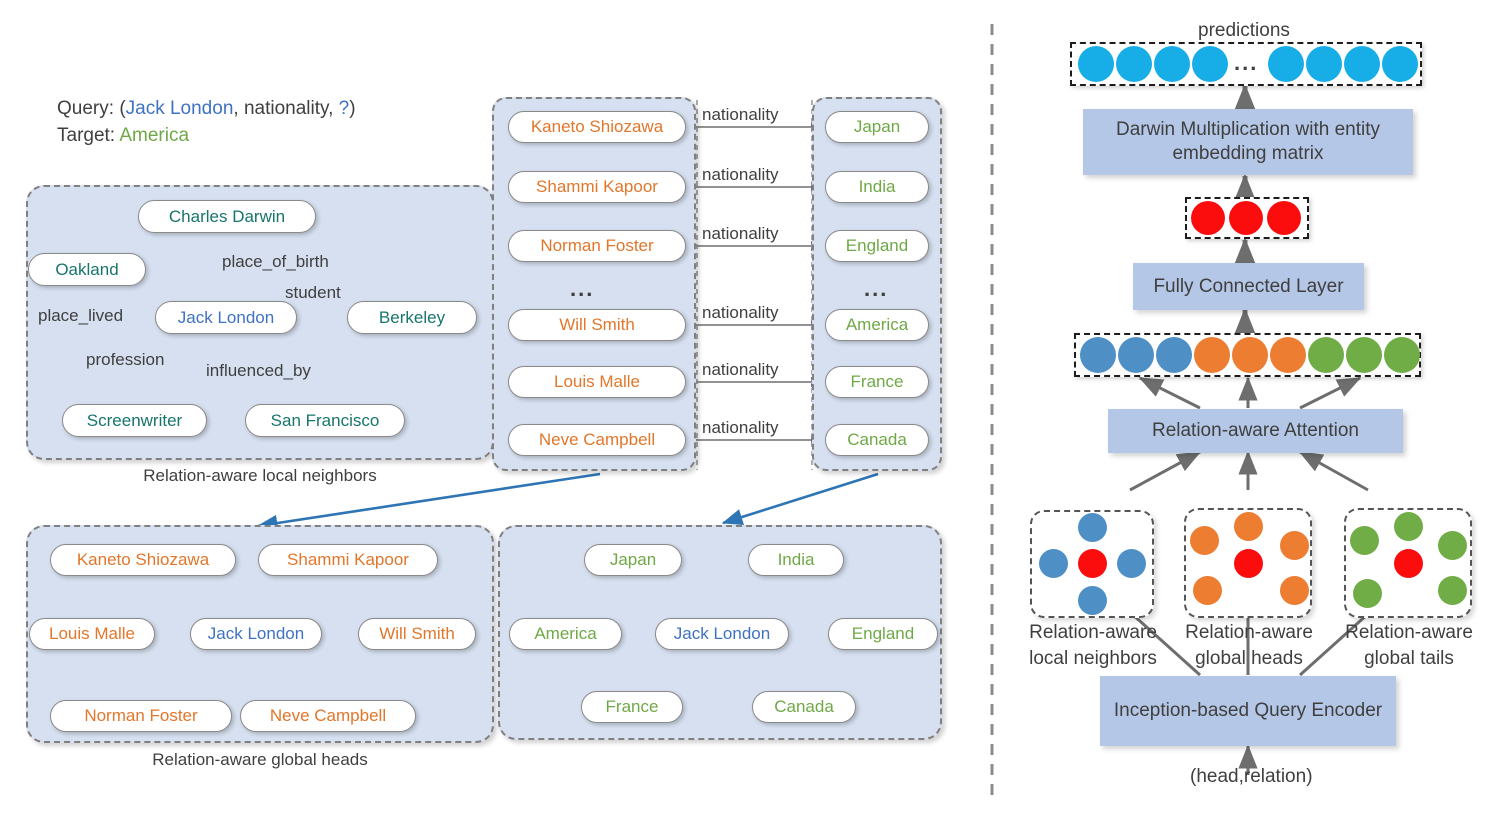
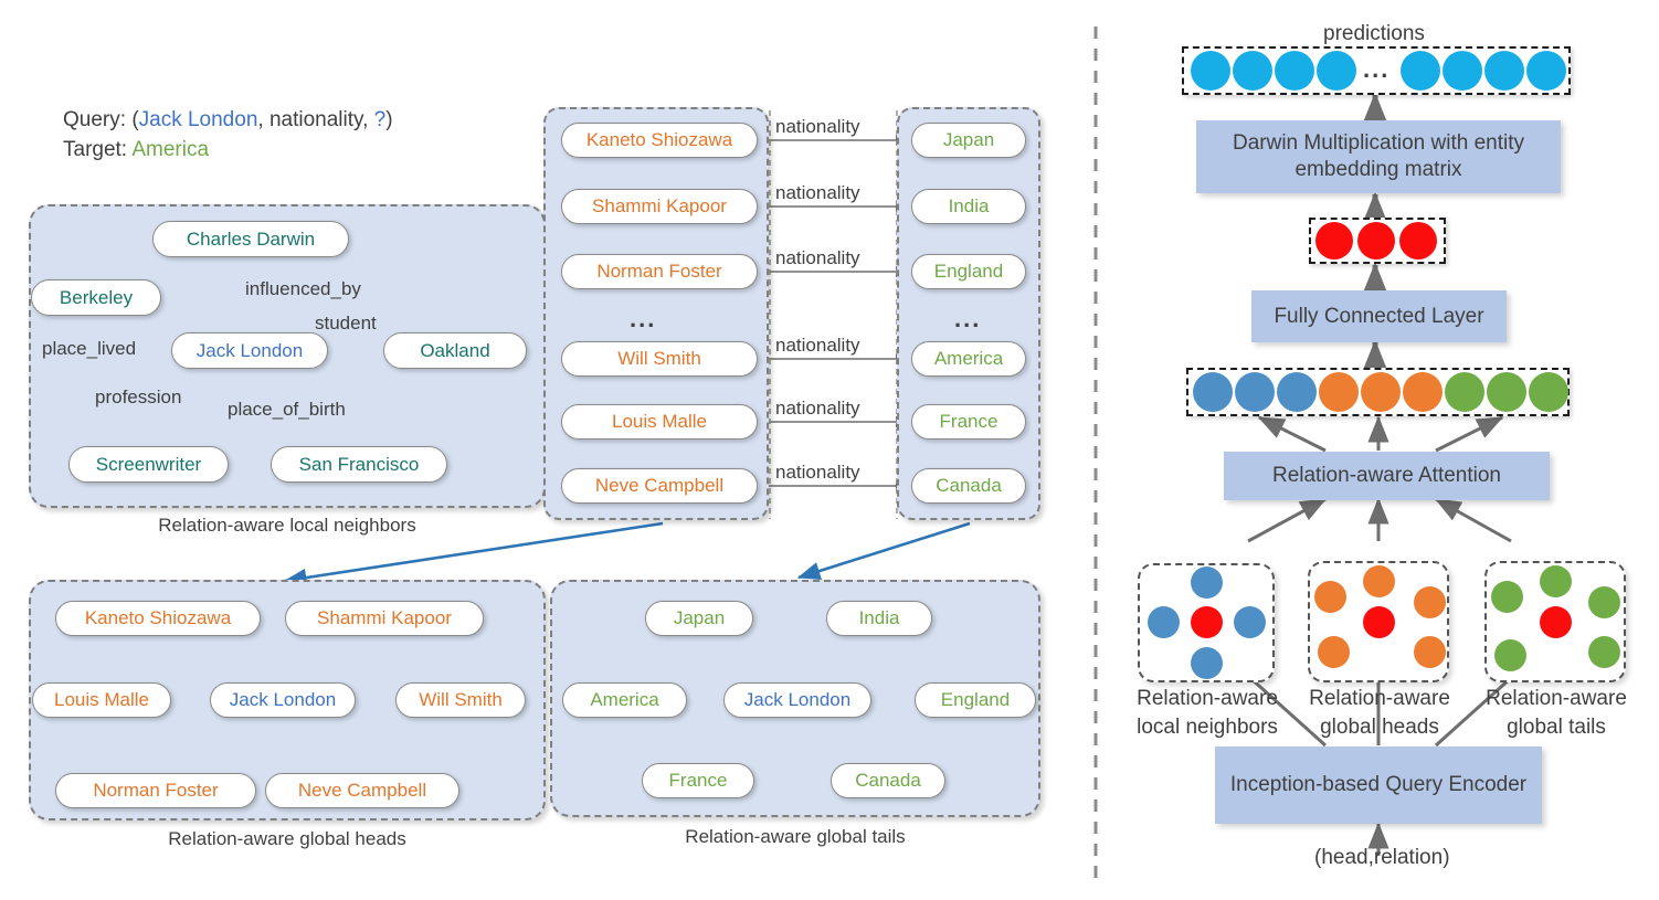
  Query: (Jack London, nationality, ?)
  Target: America
  Relation-aware local neighbors
  Charles Darwin
- Oakland
+ Berkeley
  Jack London
- Berkeley
+ Oakland
  Screenwriter
  San Francisco
- place_of_birth
+ influenced_by
  student
  place_lived
  profession
- influenced_by
+ place_of_birth
  Kaneto Shiozawa
  Shammi Kapoor
  Norman Foster
  ...
  Will Smith
  Louis Malle
  Neve Campbell
  Japan
  India
  England
  ...
  America
  France
  Canada
  nationality
  nationality
  nationality
  nationality
  nationality
  nationality
  Relation-aware global heads
  Kaneto Shiozawa
  Shammi Kapoor
  Louis Malle
  Jack London
  Will Smith
  Norman Foster
  Neve Campbell
+ Relation-aware global tails
  Japan
  India
  America
  Jack London
  England
  France
  Canada
  predictions
  ...
  Darwin Multiplication with entity embedding matrix
  Fully Connected Layer
  Relation-aware Attention
  Relation-aware
  local neighbors
  Relation-aware
  global heads
  Relation-aware
  global tails
  Inception-based Query Encoder
  (head,relation)
